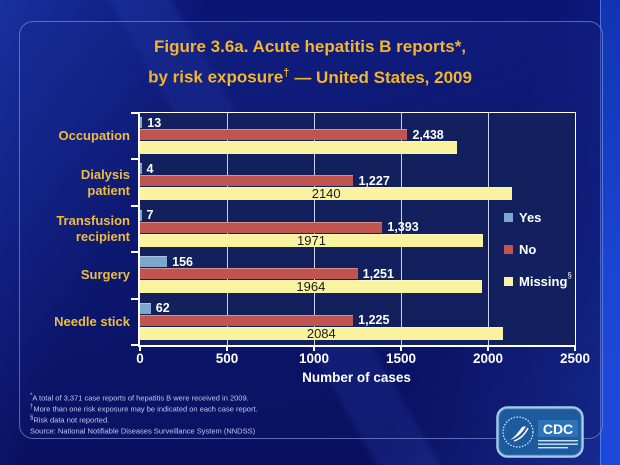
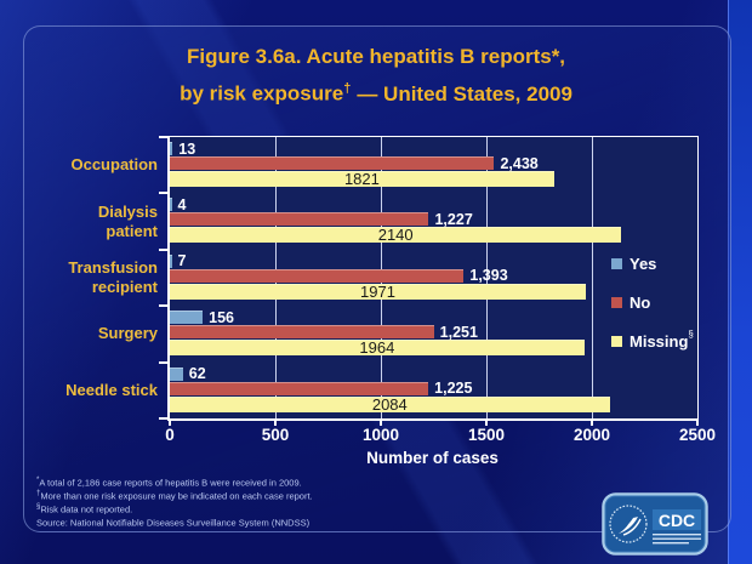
  Figure 3.6a. Acute hepatitis B reports*,
  by risk exposure† — United States, 2009
  Occupation
  Dialysis
  patient
  Transfusion
  recipient
  Surgery
  Needle stick
  13
  4
  7
  156
  62
  2,438
  1,227
  1,393
  1,251
  1,225
+ 1821
  2140
  1971
  1964
  2084
  0
  500
  1000
  1500
  2000
  2500
  Number of cases
  Yes
  No
  Missing
  §
- A total of 3,371 case reports of hepatitis B were received in 2009.
+ A total of 2,186 case reports of hepatitis B were received in 2009.
  More than one risk exposure may be indicated on each case report.
  Risk data not reported.
  Source: National Notifiable Diseases Surveillance System (NNDSS)
  CDC
